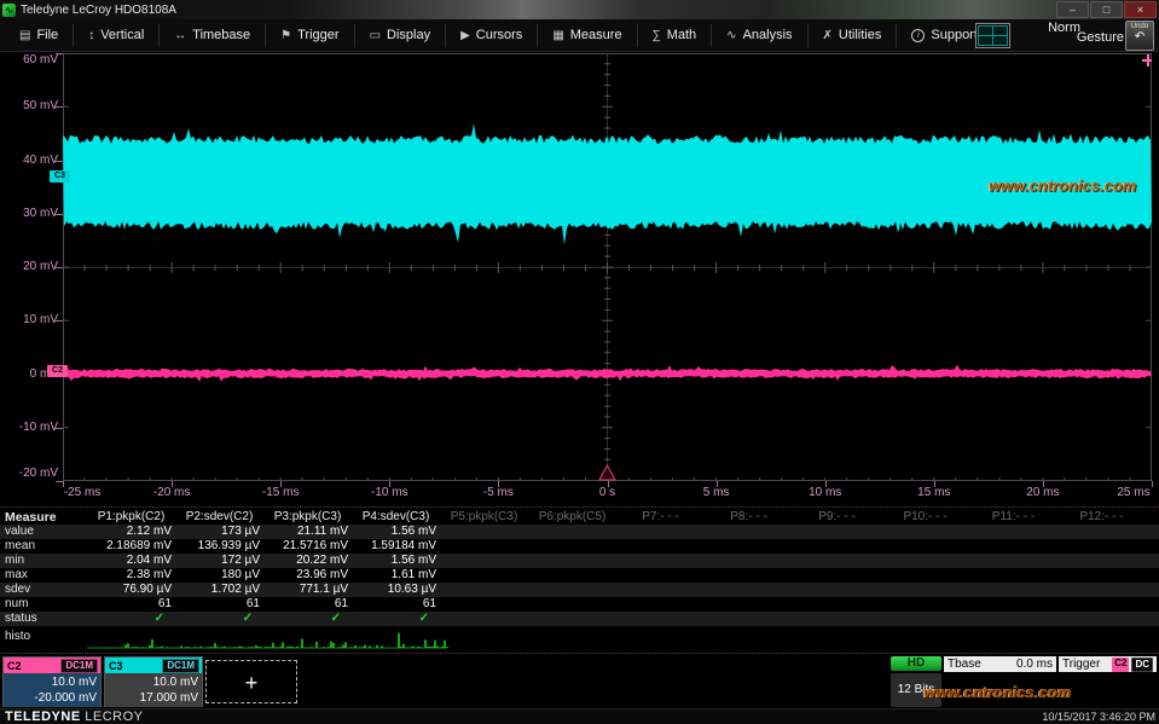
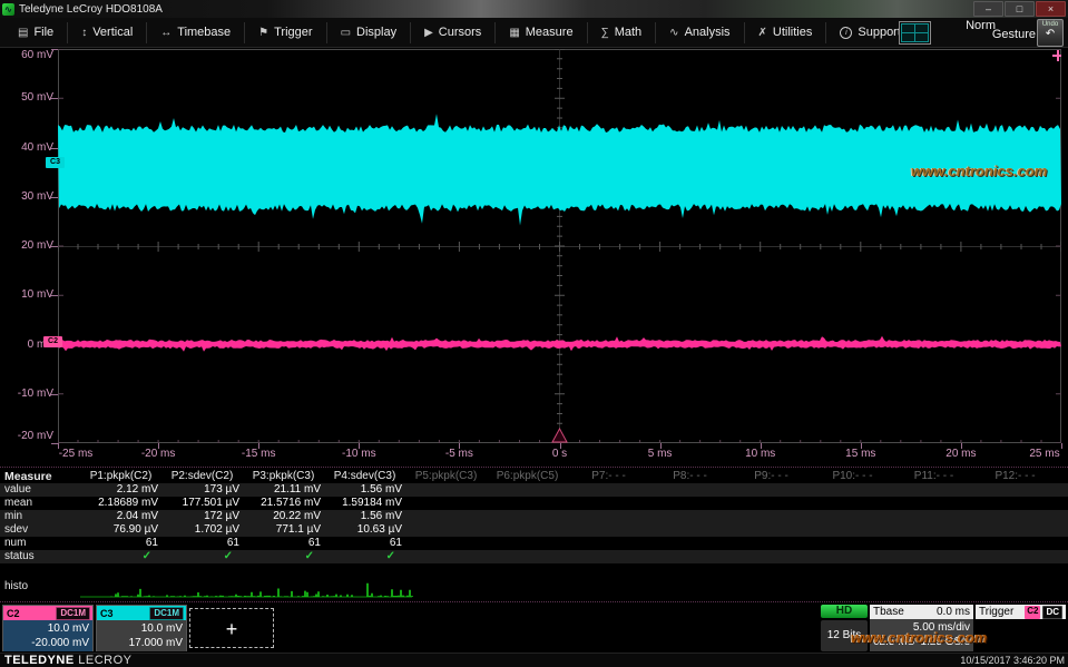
  ∿
  Teledyne LeCroy HDO8108A
  –
  □
  ×
  ▤
  File
  ↕
  Vertical
  ↔
  Timebase
  ⚑
  Trigger
  ▭
  Display
  ▶
  Cursors
  ▦
  Measure
  ∑
  Math
  ∿
  Analysis
  ✗
  Utilities
  Suppor
  Norm
  Gesture
  ↶
  60 mV
  50 mV
  40 mV
  30 mV
  20 mV
  10 mV
  -10 mV
  -20 mV
  -25 ms
  -20 ms
  -15 ms
  -10 ms
  -5 ms
  0 s
  5 ms
  10 ms
  15 ms
  20 ms
  25 ms
  Measure
  P1:pkpk(C2)
  P2:sdev(C2)
  P3:pkpk(C3)
  P4:sdev(C3)
  P5:pkpk(C3)
  P6:pkpk(C5)
  P7:- - -
  P8:- - -
  P9:- - -
  P10:- - -
  P11:- - -
  P12:- - -
  value
  2.12 mV
  173 µV
  21.11 mV
  1.56 mV
  mean
  2.18689 mV
- 136.939 µV
+ 177.501 µV
  21.5716 mV
  1.59184 mV
  min
  2.04 mV
  172 µV
  20.22 mV
  1.56 mV
- max
- 2.38 mV
- 180 µV
- 23.96 mV
- 1.61 mV
  sdev
  76.90 µV
  1.702 µV
  771.1 µV
  10.63 µV
  num
  61
  61
  61
  61
  status
  ✓
  ✓
  ✓
  ✓
  histo
  C2
  DC1M
  10.0 mV
  -20.000 mV
  C3
  DC1M
  10.0 mV
  17.000 mV
  +
  HD
  12 Bits
  Tbase
  0.0 ms
+ 5.00 ms/div
+ 62.5 MS
+ 1.25 GS/s
  Trigger
  C2
  DC
  TELEDYNE LECROY
  10/15/2017 3:46:20 PM
  www.cntronics.com
  www.cntronics.com
